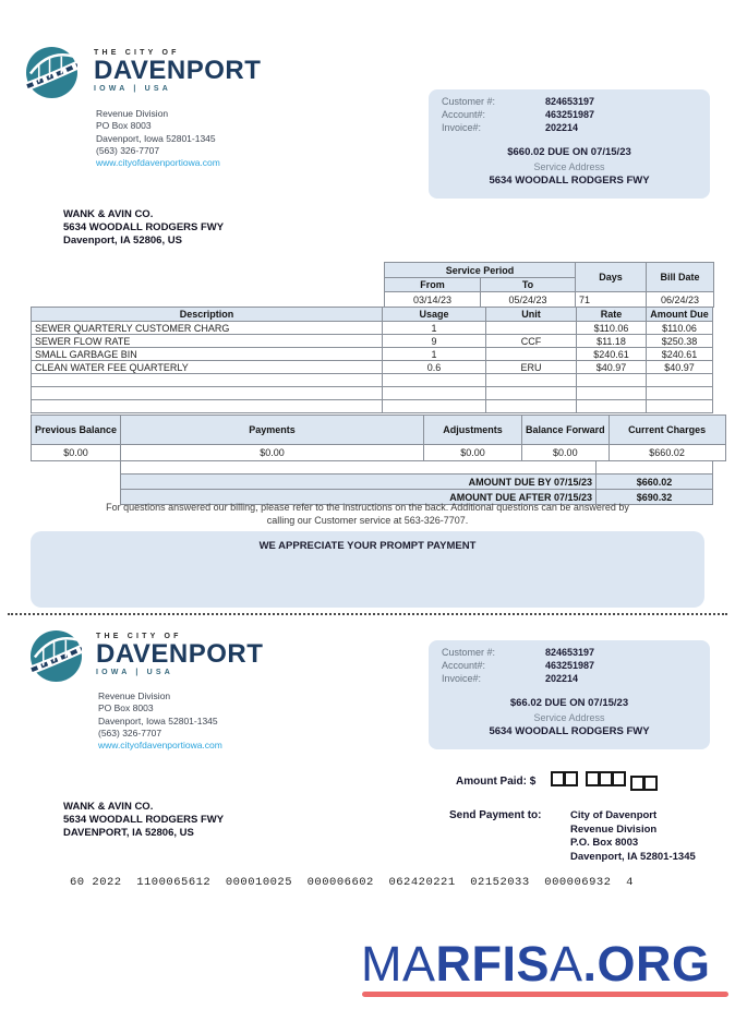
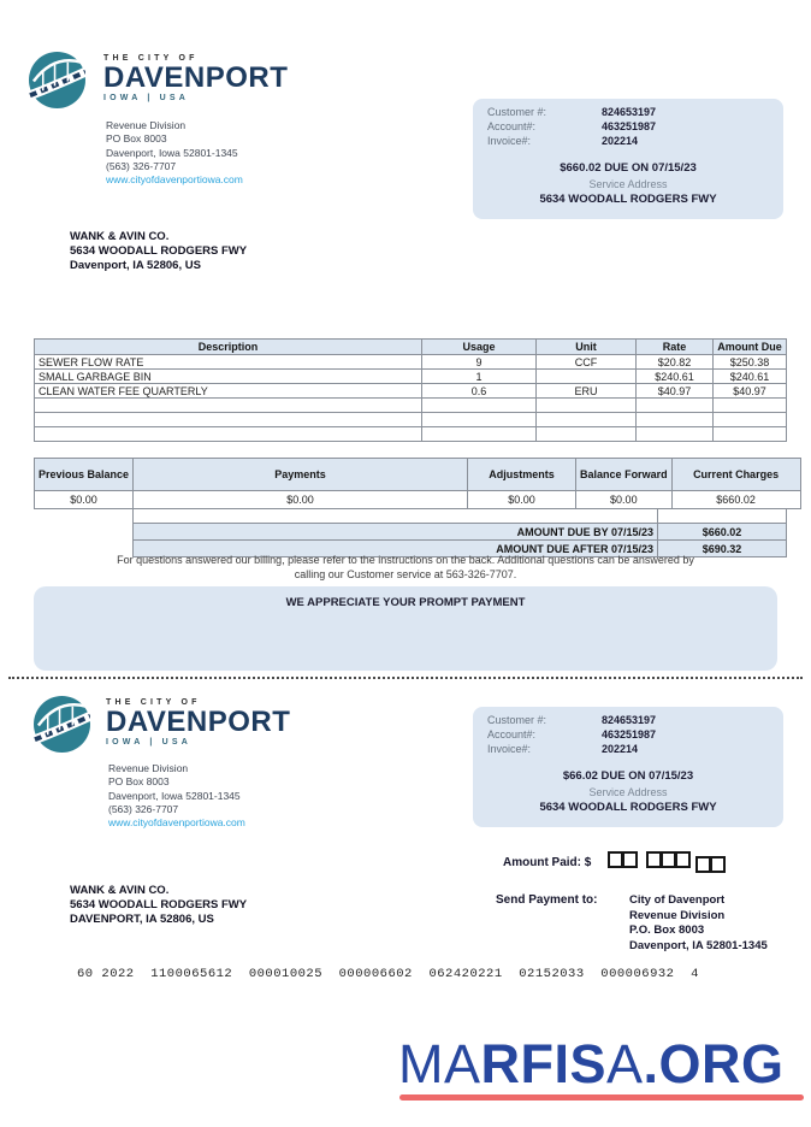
  DAVENPORT
  Revenue Division
  PO Box 8003
  Davenport, Iowa 52801-1345
  (563) 326-7707
  www.cityofdavenportiowa.com
  Customer #:
  824653197
  Account#:
  463251987
  Invoice#:
  202214
  $660.02 DUE ON 07/15/23
  Service Address
  5634 WOODALL RODGERS FWY
  WANK & AVIN CO.
  5634 WOODALL RODGERS FWY
  Davenport, IA 52806, US
- Service Period	Days	Bill Date
- From	To
- 03/14/23	05/24/23	71	06/24/23
  Description	Usage	Unit	Rate	Amount Due
- SEWER QUARTERLY CUSTOMER CHARG	1		$110.06	$110.06
- SEWER FLOW RATE	9	CCF	$11.18	$250.38
+ SEWER FLOW RATE	9	CCF	$20.82	$250.38
  SMALL GARBAGE BIN	1		$240.61	$240.61
  CLEAN WATER FEE QUARTERLY	0.6	ERU	$40.97	$40.97
  Previous Balance	Payments	Adjustments	Balance Forward	Current Charges
  $0.00	$0.00	$0.00	$0.00	$660.02
  AMOUNT DUE BY 07/15/23	$660.02
  AMOUNT DUE AFTER 07/15/23	$690.32
  For questions answered our billing, please refer to the instructions on the back. Additional questions can be answered by
  calling our Customer service at 563-326-7707.
  WE APPRECIATE YOUR PROMPT PAYMENT
  DAVENPORT
  Revenue Division
  PO Box 8003
  Davenport, Iowa 52801-1345
  (563) 326-7707
  www.cityofdavenportiowa.com
  Customer #:
  824653197
  Account#:
  463251987
  Invoice#:
  202214
  $66.02 DUE ON 07/15/23
  Service Address
  5634 WOODALL RODGERS FWY
  Amount Paid: $
  Send Payment to:
  City of Davenport
  Revenue Division
  P.O. Box 8003
  Davenport, IA 52801-1345
  WANK & AVIN CO.
  5634 WOODALL RODGERS FWY
  DAVENPORT, IA 52806, US
  60 2022 1100065612 000010025 000006602 062420221 02152033 000006932 4
  MARFISA.ORG
